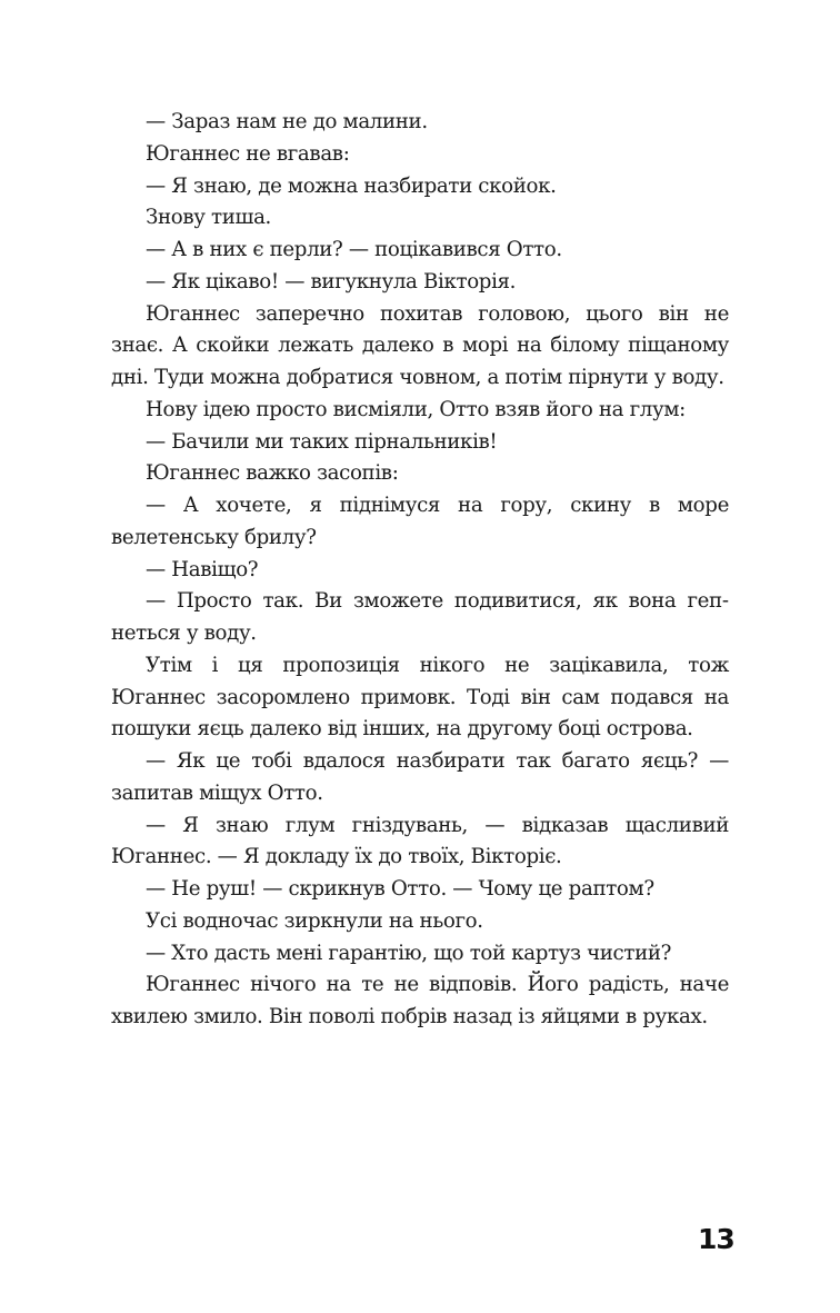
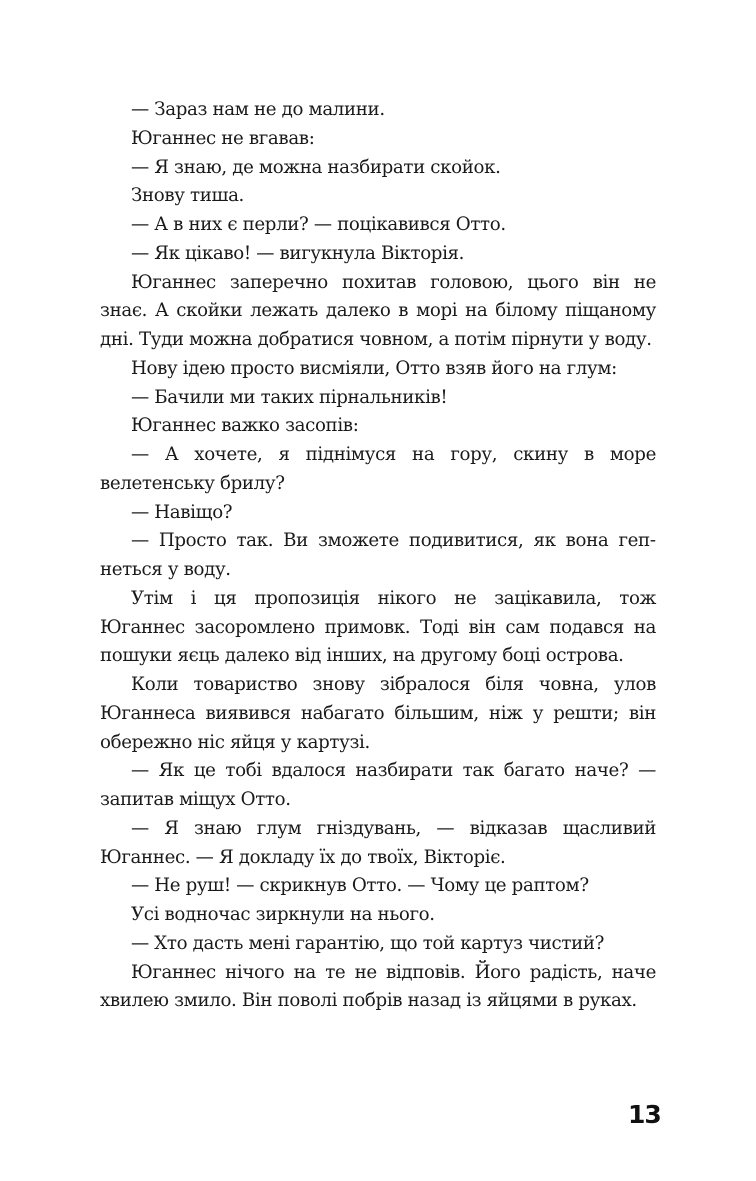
  — Зараз нам не до малини.
  Юганнес не вгавав:
  — Я знаю, де можна назбирати скойок.
  Знову тиша.
  — А в них є перли? — поцікавився Отто.
  — Як цікаво! — вигукнула Вікторія.
  Юганнес заперечно похитав головою, цього він не знає. А скойки лежать далеко в морі на білому пі­щаному дні. Туди можна добратися човном, а потім пірнути у воду.
  Нову ідею просто висміяли, Отто взяв його на глум:
  — Бачили ми таких пірнальників!
  Юганнес важко засопів:
  — А хочете, я піднімуся на гору, скину в море велетенську брилу?
  — Навіщо?
  — Просто так. Ви зможете подивитися, як вона геп­неться у воду.
  Утім і ця пропозиція нікого не зацікавила, тож Юганнес засоромлено примовк. Тоді він сам подався на пошуки яєць далеко від інших, на другому боці острова.
+ Коли товариство знову зібралося біля човна, улов Юганнеса виявився набагато більшим, ніж у решти; він обережно ніс яйця у картузі.
- — Як це тобі вдалося назбирати так багато яєць? — запитав міщух Отто.
+ — Як це тобі вдалося назбирати так багато наче? — запитав міщух Отто.
  — Я знаю глум гніздувань, — відказав щасливий Юганнес. — Я докладу їх до твоїх, Вікторіє.
  — Не руш! — скрикнув Отто. — Чому це раптом?
  Усі водночас зиркнули на нього.
  — Хто дасть мені гарантію, що той картуз чистий?
  Юганнес нічого на те не відповів. Його радість, наче хвилею змило. Він поволі побрів назад із яйцями в руках.
  13
